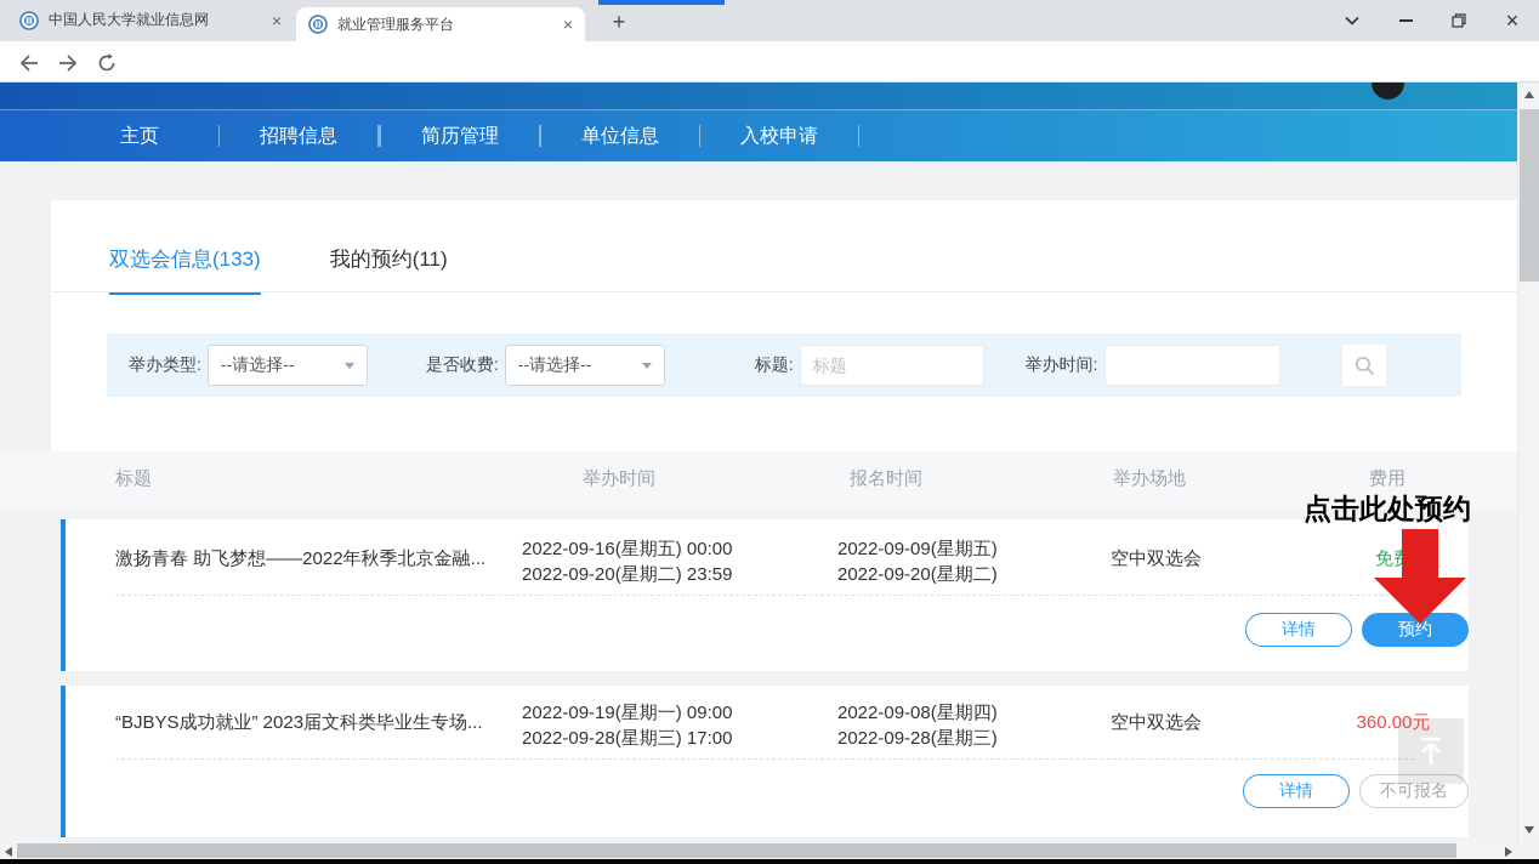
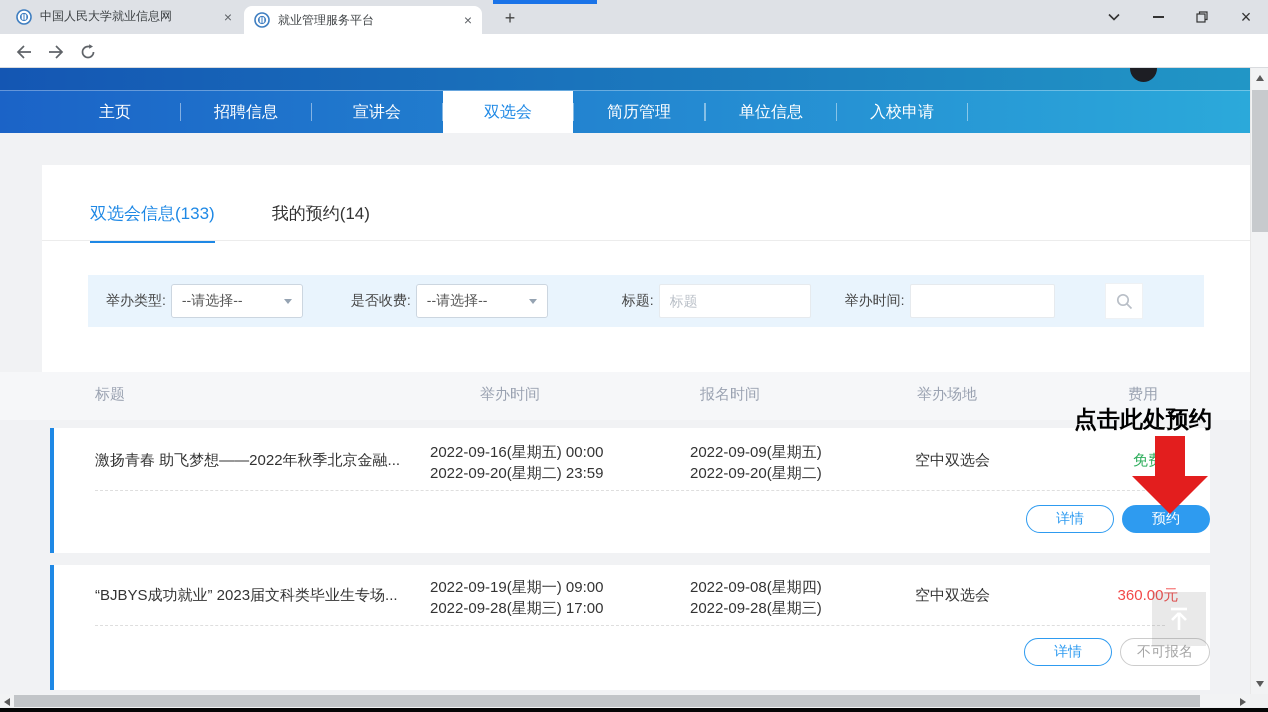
  中国人民大学就业信息网
  ×
  就业管理服务平台
  ×
  +
  ×
  主页
  招聘信息
+ 宣讲会
+ 双选会
  简历管理
  单位信息
  入校申请
  双选会信息(133)
- 我的预约(11)
+ 我的预约(14)
  举办类型:
  --请选择--
  是否收费:
  --请选择--
  标题:
  标题
  举办时间:
  标题
  举办时间
  报名时间
  举办场地
  费用
  激扬青春 助飞梦想——2022年秋季北京金融...
  2022-09-16(星期五) 00:00
  2022-09-20(星期二) 23:59
  2022-09-09(星期五)
  2022-09-20(星期二)
  空中双选会
  详情
  预约
  “BJBYS成功就业” 2023届文科类毕业生专场...
  2022-09-19(星期一) 09:00
  2022-09-28(星期三) 17:00
  2022-09-08(星期四)
  2022-09-28(星期三)
  空中双选会
  360.00元
  详情
  不可报名
  点击此处预约
